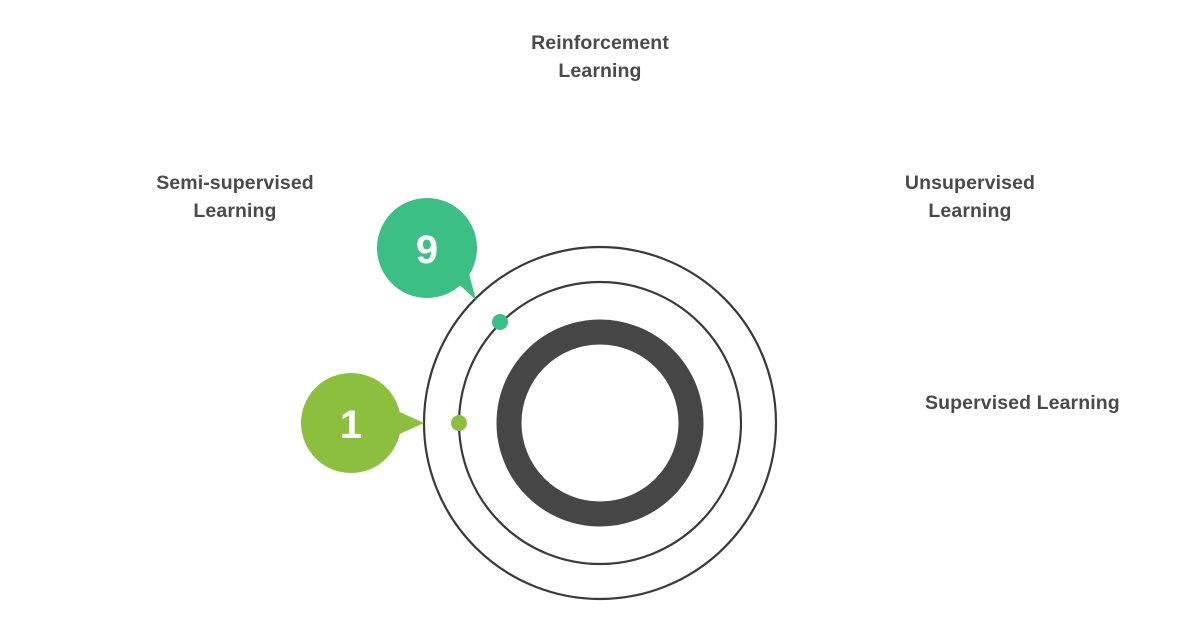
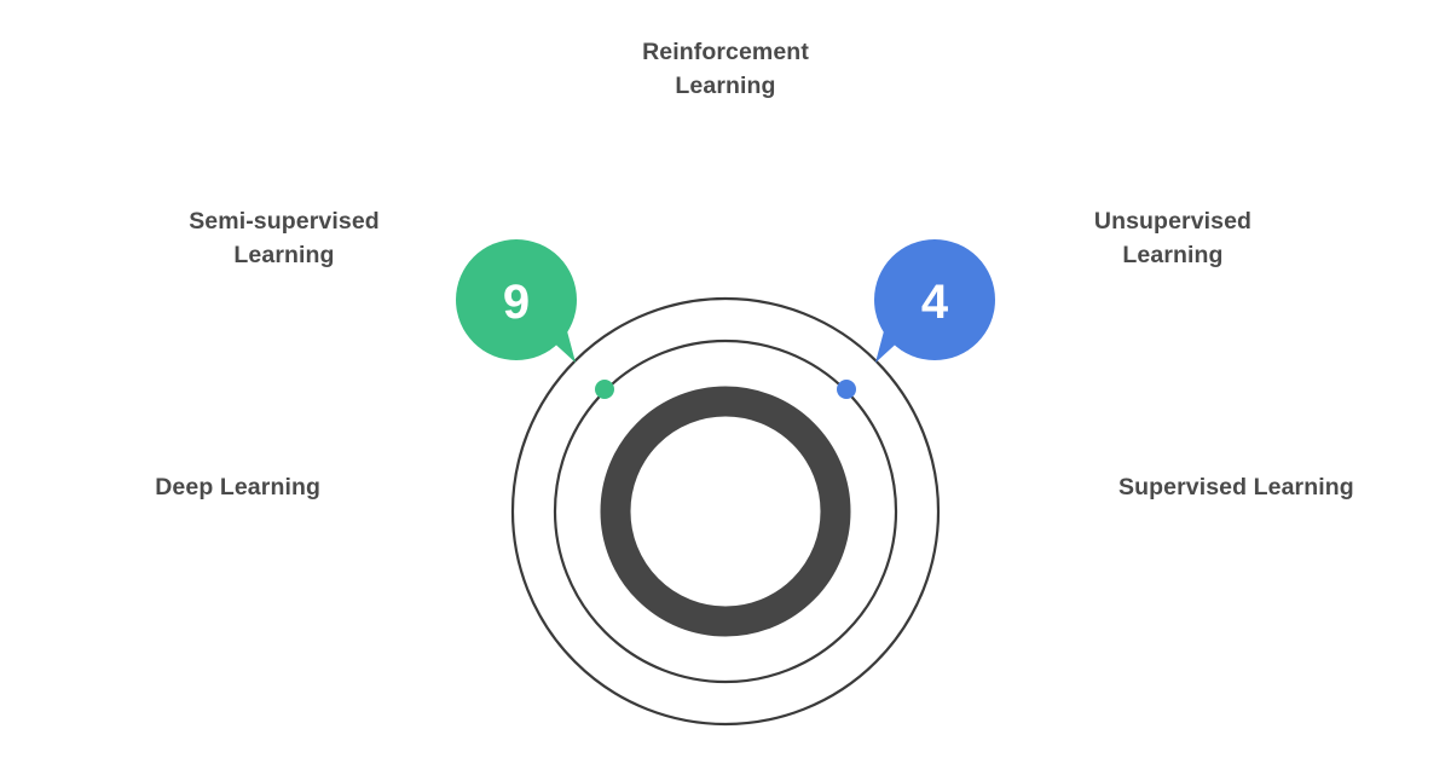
- 1
  9
+ 4
  Reinforcement
  Learning
  Semi-supervised
  Learning
  Unsupervised
  Learning
+ Deep Learning
  Supervised Learning
